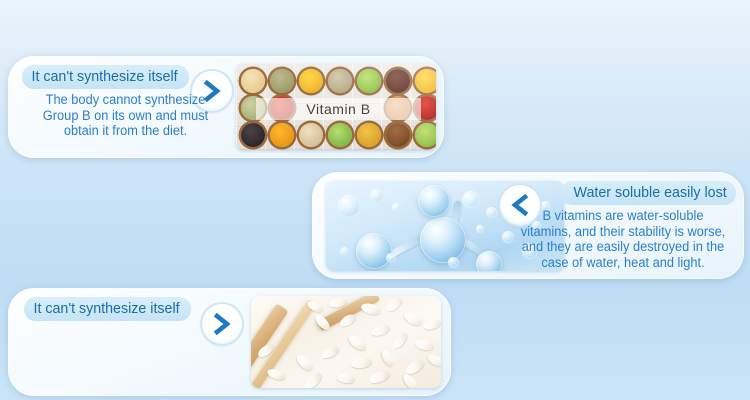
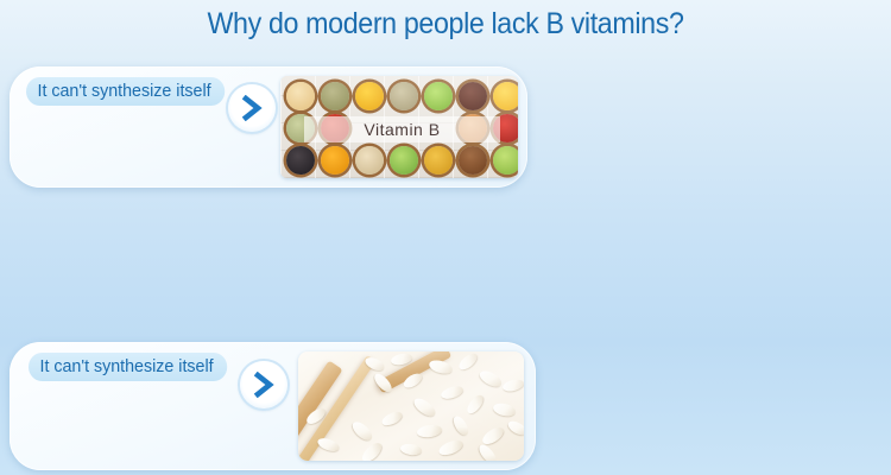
+ Why do modern people lack B vitamins?
  It can't synthesize itself
- The body cannot synthesize Group B on its own and must obtain it from the diet.
- Water soluble easily lost
- B vitamins are water-soluble vitamins, and their stability is worse, and they are easily destroyed in the case of water, heat and light.
  It can't synthesize itself
